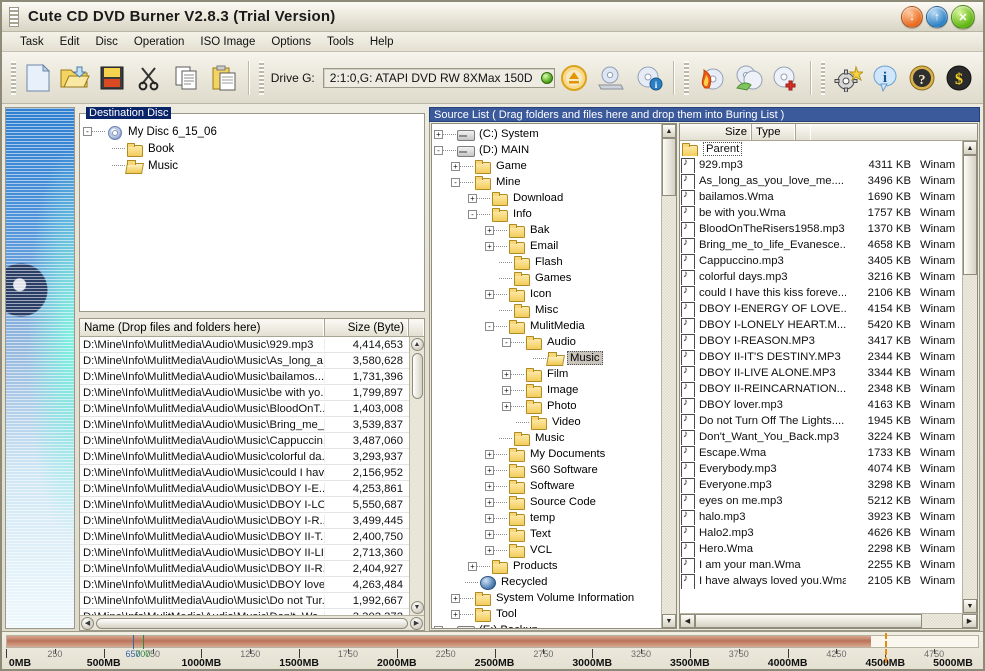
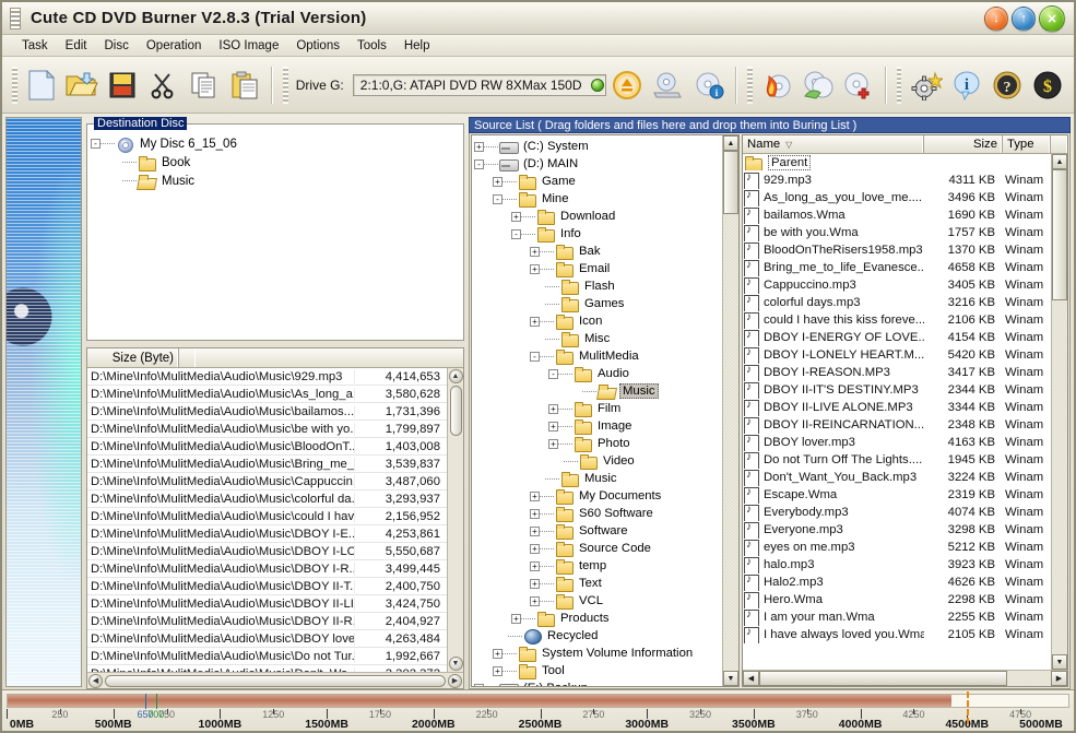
  Cute CD DVD Burner V2.8.3 (Trial Version)
  ↓
  ↑
  ✕
  Task
  Edit
  Disc
  Operation
  ISO Image
  Options
  Tools
  Help
  Drive G:
  2:1:0,G: ATAPI DVD RW 8XMax 150D
  i
  i
  ?
  $
  Destination Disc
  -
  My Disc 6_15_06
  Book
  Music
- Name (Drop files and folders here)
  Size (Byte)
  D:\Mine\Info\MulitMedia\Audio\Music\929.mp3
  4,414,653
  D:\Mine\Info\MulitMedia\Audio\Music\As_long_a.
  3,580,628
  D:\Mine\Info\MulitMedia\Audio\Music\bailamos...
  1,731,396
  D:\Mine\Info\MulitMedia\Audio\Music\be with yo.
  1,799,897
  D:\Mine\Info\MulitMedia\Audio\Music\BloodOnT..
  1,403,008
  D:\Mine\Info\MulitMedia\Audio\Music\Bring_me_
  3,539,837
  D:\Mine\Info\MulitMedia\Audio\Music\Cappuccin.
  3,487,060
  D:\Mine\Info\MulitMedia\Audio\Music\colorful da.
  3,293,937
  D:\Mine\Info\MulitMedia\Audio\Music\could I hav.
  2,156,952
  D:\Mine\Info\MulitMedia\Audio\Music\DBOY I-E..
  4,253,861
  D:\Mine\Info\MulitMedia\Audio\Music\DBOY I-LO
  5,550,687
  D:\Mine\Info\MulitMedia\Audio\Music\DBOY I-R..
  3,499,445
  D:\Mine\Info\MulitMedia\Audio\Music\DBOY II-T..
  2,400,750
  D:\Mine\Info\MulitMedia\Audio\Music\DBOY II-LI
- 2,713,360
+ 3,424,750
  D:\Mine\Info\MulitMedia\Audio\Music\DBOY II-R.
  2,404,927
  D:\Mine\Info\MulitMedia\Audio\Music\DBOY love
  4,263,484
  D:\Mine\Info\MulitMedia\Audio\Music\Do not Tur.
  1,992,667
  Source List ( Drag folders and files here and drop them into Buring List )
  +
  (C:) System
  -
  (D:) MAIN
  +
  Game
  -
  Mine
  +
  Download
  -
  Info
  +
  Bak
  +
  Email
  Flash
  Games
  +
  Icon
  Misc
  -
  MulitMedia
  -
  Audio
  Music
  +
  Film
  +
  Image
  +
  Photo
  Video
  Music
  +
  My Documents
  +
  S60 Software
  +
  Software
  +
  Source Code
  +
  temp
  +
  Text
  +
  VCL
  +
  Products
  Recycled
  +
  System Volume Information
  +
  Tool
+ Name
+ ▽
  Size
  Type
  Parent
  929.mp3
  4311 KB
  Winam
  As_long_as_you_love_me....
  3496 KB
  Winam
  bailamos.Wma
  1690 KB
  Winam
  be with you.Wma
  1757 KB
  Winam
  BloodOnTheRisers1958.mp3
  1370 KB
  Winam
  Bring_me_to_life_Evanesce..
  4658 KB
  Winam
  Cappuccino.mp3
  3405 KB
  Winam
  colorful days.mp3
  3216 KB
  Winam
  could I have this kiss foreve...
  2106 KB
  Winam
  DBOY I-ENERGY OF LOVE..
  4154 KB
  Winam
  DBOY I-LONELY HEART.M...
  5420 KB
  Winam
  DBOY I-REASON.MP3
  3417 KB
  Winam
  DBOY II-IT'S DESTINY.MP3
  2344 KB
  Winam
  DBOY II-LIVE ALONE.MP3
  3344 KB
  Winam
  DBOY II-REINCARNATION...
  2348 KB
  Winam
  DBOY lover.mp3
  4163 KB
  Winam
  Do not Turn Off The Lights....
  1945 KB
  Winam
  Don't_Want_You_Back.mp3
  3224 KB
  Winam
  Escape.Wma
- 1733 KB
+ 2319 KB
  Winam
  Everybody.mp3
  4074 KB
  Winam
  Everyone.mp3
  3298 KB
  Winam
  eyes on me.mp3
  5212 KB
  Winam
  halo.mp3
  3923 KB
  Winam
  Halo2.mp3
  4626 KB
  Winam
  Hero.Wma
  2298 KB
  Winam
  I am your man.Wma
  2255 KB
  Winam
  I have always loved you.Wma
  2105 KB
  Winam
  0MB
  500MB
  1000MB
  1500MB
  2000MB
  2500MB
  3000MB
  3500MB
  4000MB
  4500MB
  5000MB
  250
  750
  1250
  1750
  2250
  2750
  3250
  3750
  4250
  4750
  650
  700
